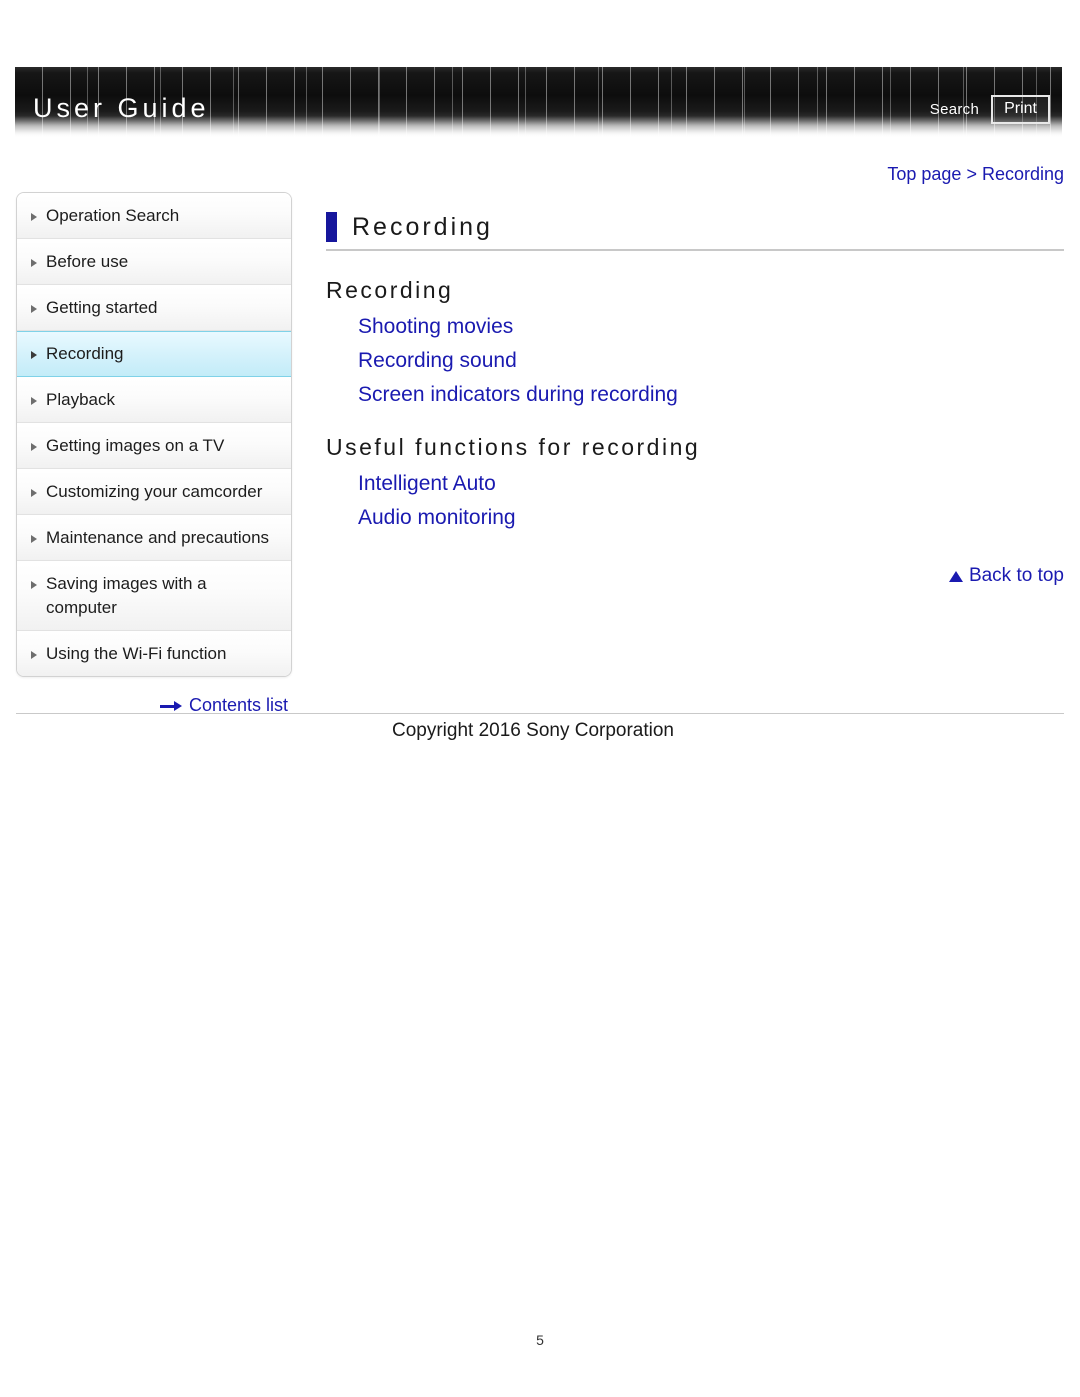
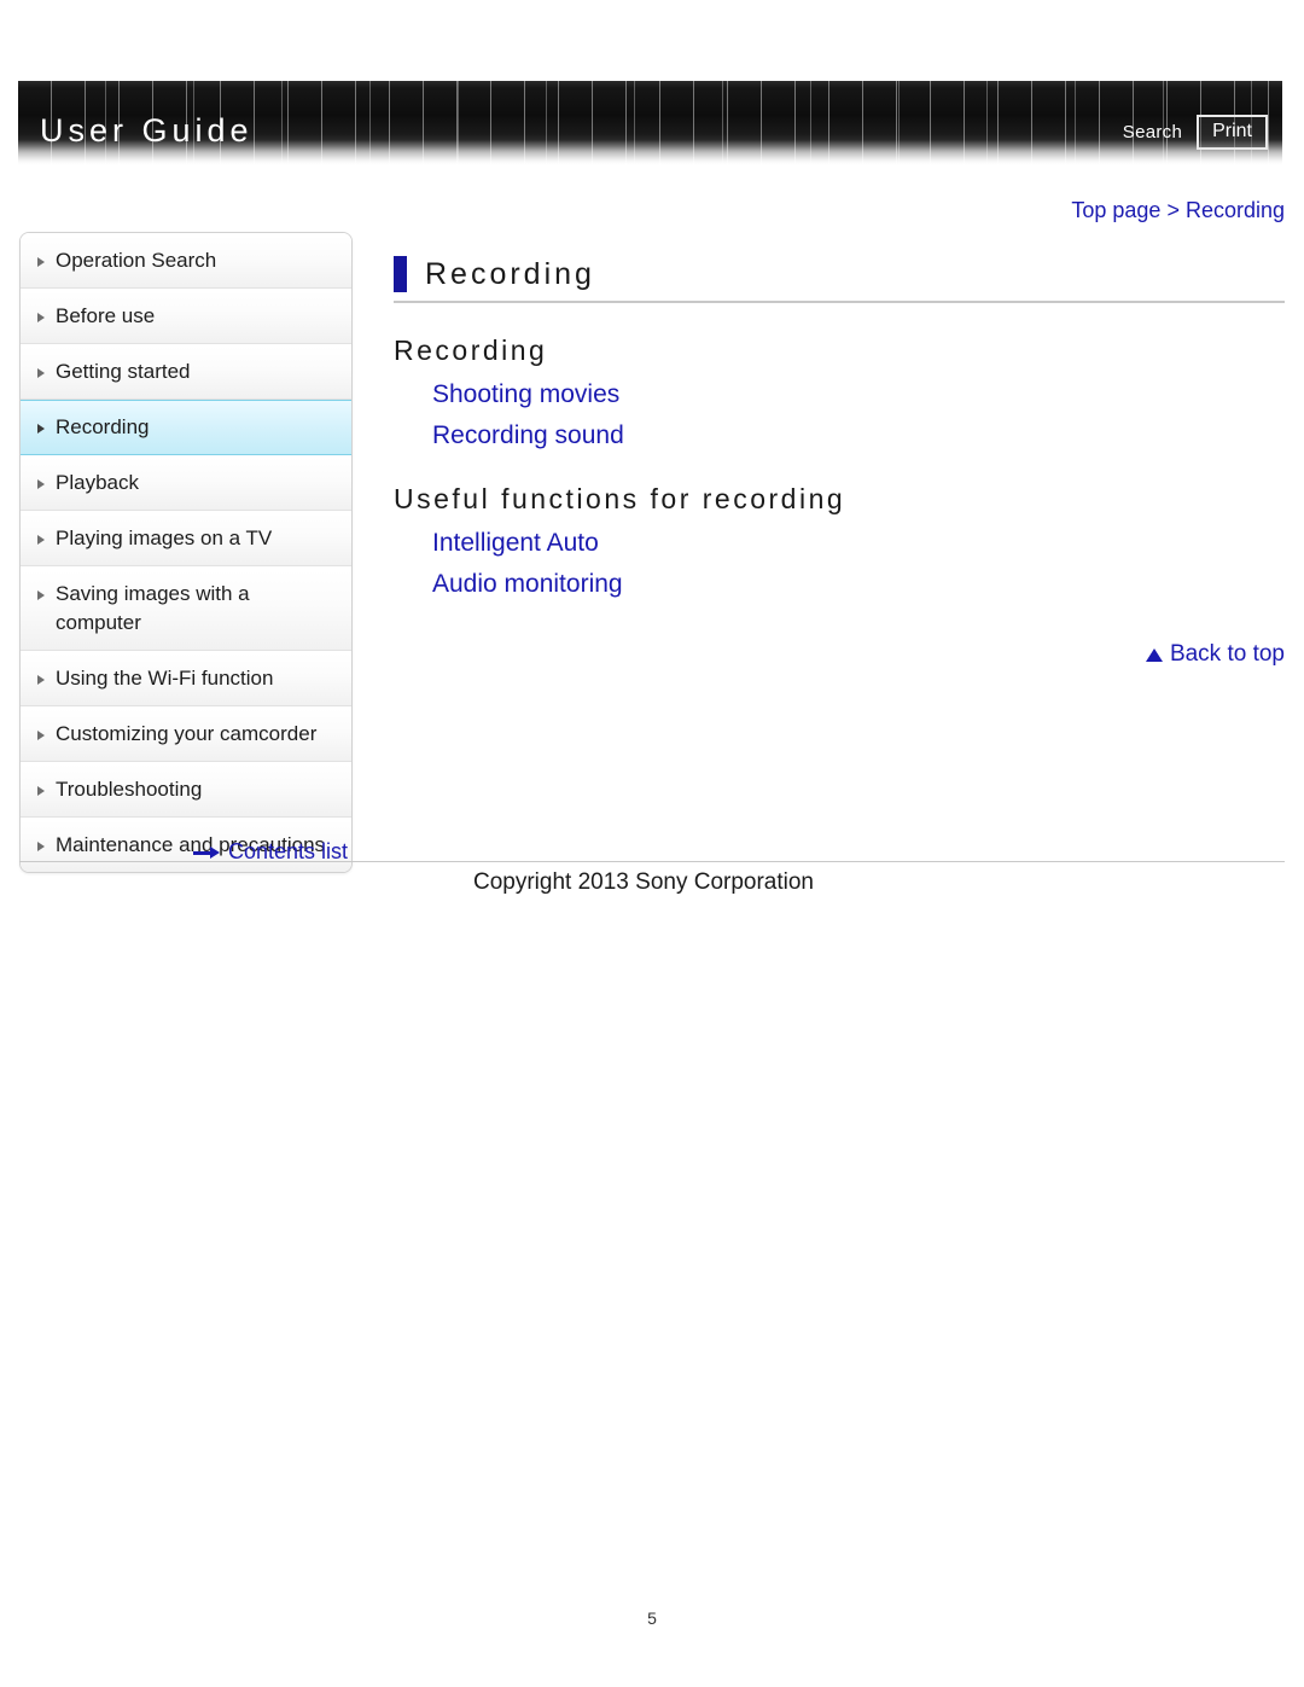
  User Guide
  Search
  Print
  Top page > Recording
  Operation Search
  Before use
  Getting started
  Recording
  Playback
- Getting images on a TV
+ Playing images on a TV
- Customizing your camcorder
+ Saving images with a computer
- Maintenance and precautions
+ Using the Wi-Fi function
- Saving images with a computer
+ Customizing your camcorder
+ Troubleshooting
- Using the Wi-Fi function
+ Maintenance and precautions
  Contents list
  Recording
  Recording
  Shooting movies
  Recording sound
- Screen indicators during recording
  Useful functions for recording
  Intelligent Auto
  Audio monitoring
  Back to top
- Copyright 2016 Sony Corporation
+ Copyright 2013 Sony Corporation
  5
